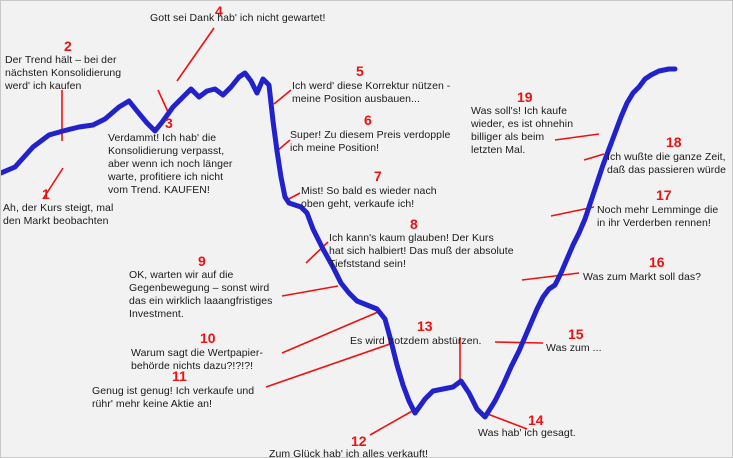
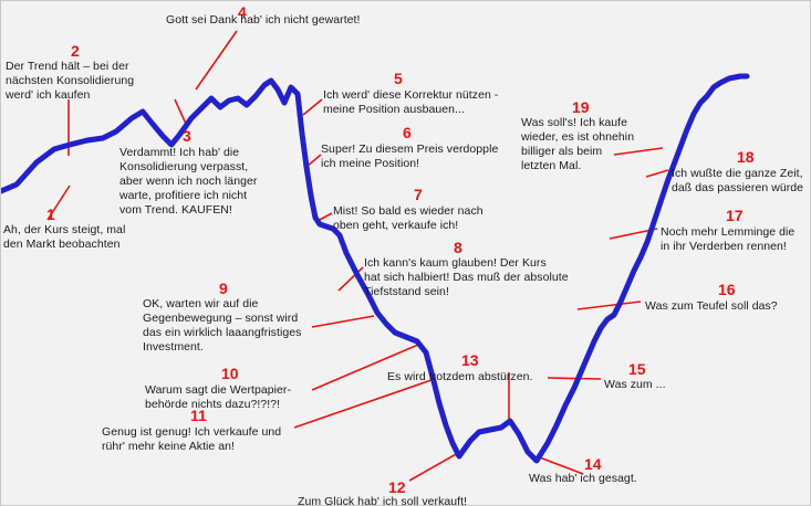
  1
  Ah, der Kurs steigt, mal
  den Markt beobachten
  2
  Der Trend hält – bei der
  nächsten Konsolidierung
  werd' ich kaufen
  3
  Verdammt! Ich hab' die
  Konsolidierung verpasst,
  aber wenn ich noch länger
  warte, profitiere ich nicht
  vom Trend. KAUFEN!
  4
  Gott sei Dank hab' ich nicht gewartet!
  5
  Ich werd' diese Korrektur nützen -
  meine Position ausbauen...
  6
  Super! Zu diesem Preis verdopple
  ich meine Position!
  7
  Mist! So bald es wieder nach
  oben geht, verkaufe ich!
  8
  Ich kann's kaum glauben! Der Kurs
  hat sich halbiert! Das muß der absolute
  Tiefststand sein!
  9
  OK, warten wir auf die
  Gegenbewegung – sonst wird
  das ein wirklich laaangfristiges
  Investment.
  10
  Warum sagt die Wertpapier-
  behörde nichts dazu?!?!?!
  11
  Genug ist genug! Ich verkaufe und
  rühr' mehr keine Aktie an!
  12
- Zum Glück hab' ich alles verkauft!
+ Zum Glück hab' ich soll verkauft!
  13
  Es wird trotzdem abstürzen.
  14
  Was hab' ich gesagt.
  15
  Was zum ...
  16
- Was zum Markt soll das?
+ Was zum Teufel soll das?
  17
  Noch mehr Lemminge die
  in ihr Verderben rennen!
  18
  Ich wußte die ganze Zeit,
  daß das passieren würde
  19
  Was soll's! Ich kaufe
  wieder, es ist ohnehin
  billiger als beim
  letzten Mal.
